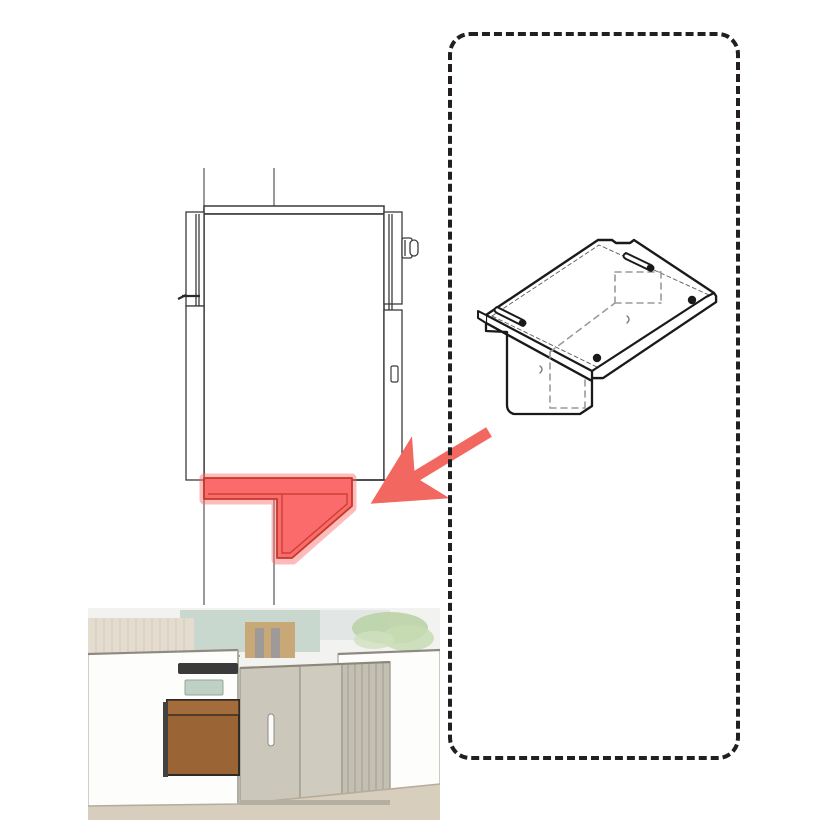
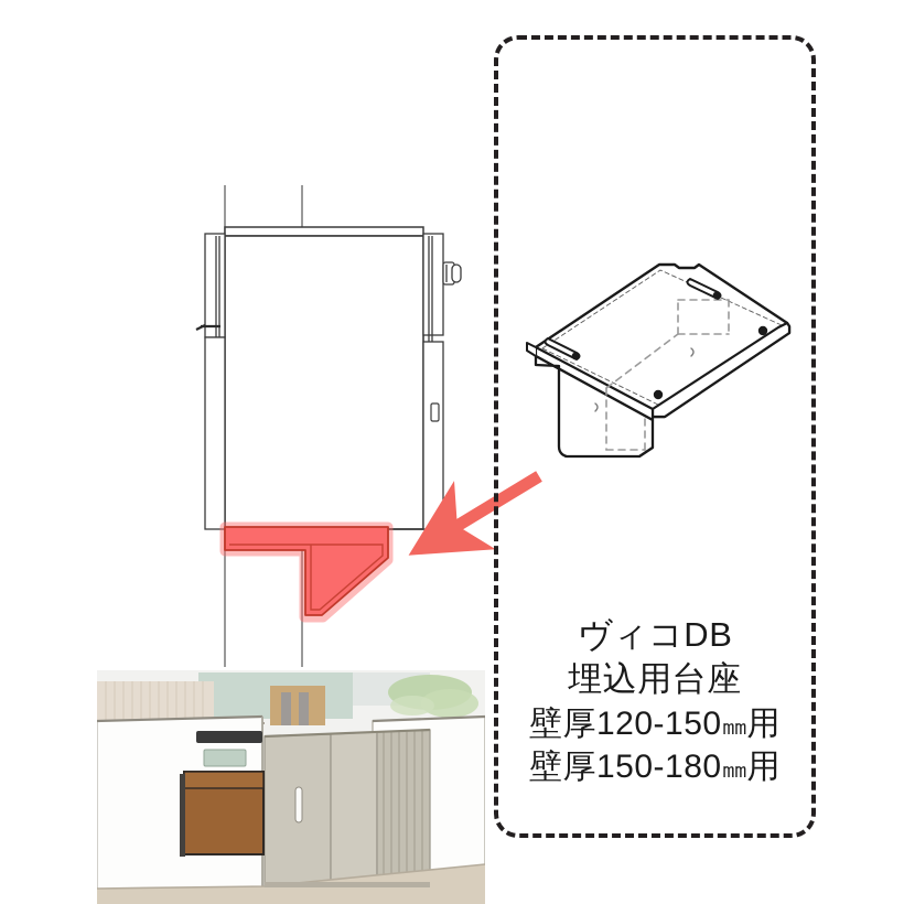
+ ヴィコDB
+ 埋込用台座
+ 壁厚120-150㎜用
+ 壁厚150-180㎜用
